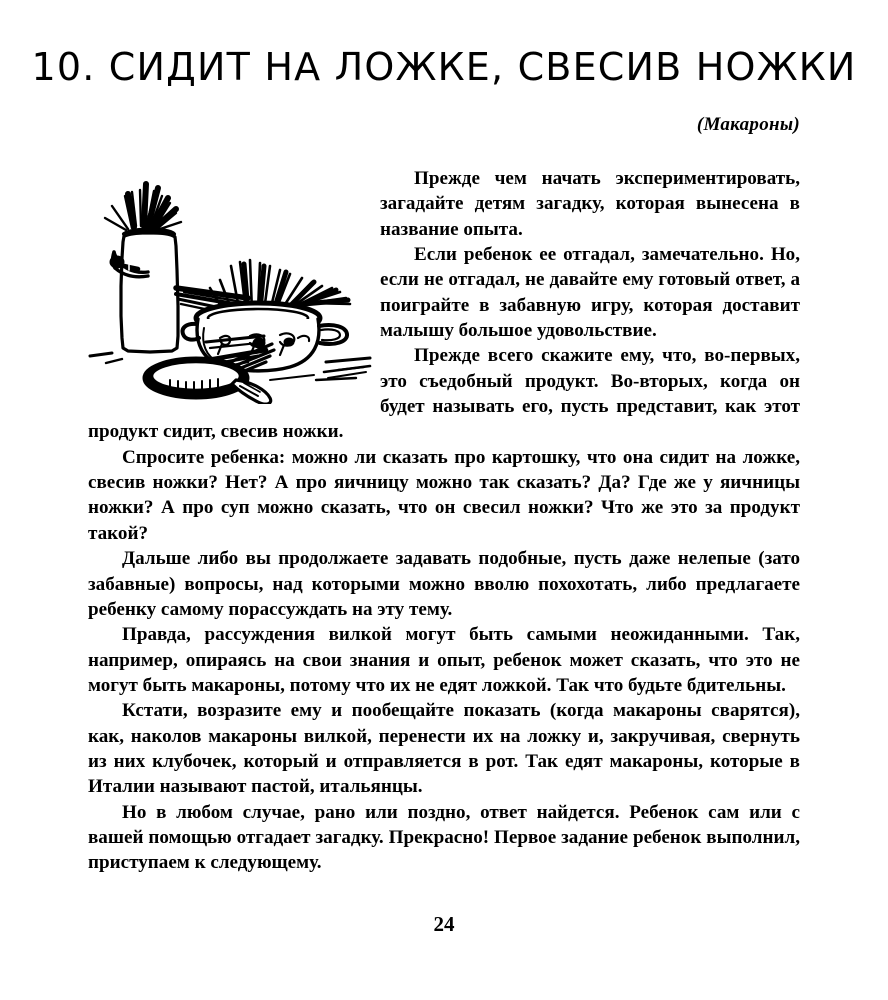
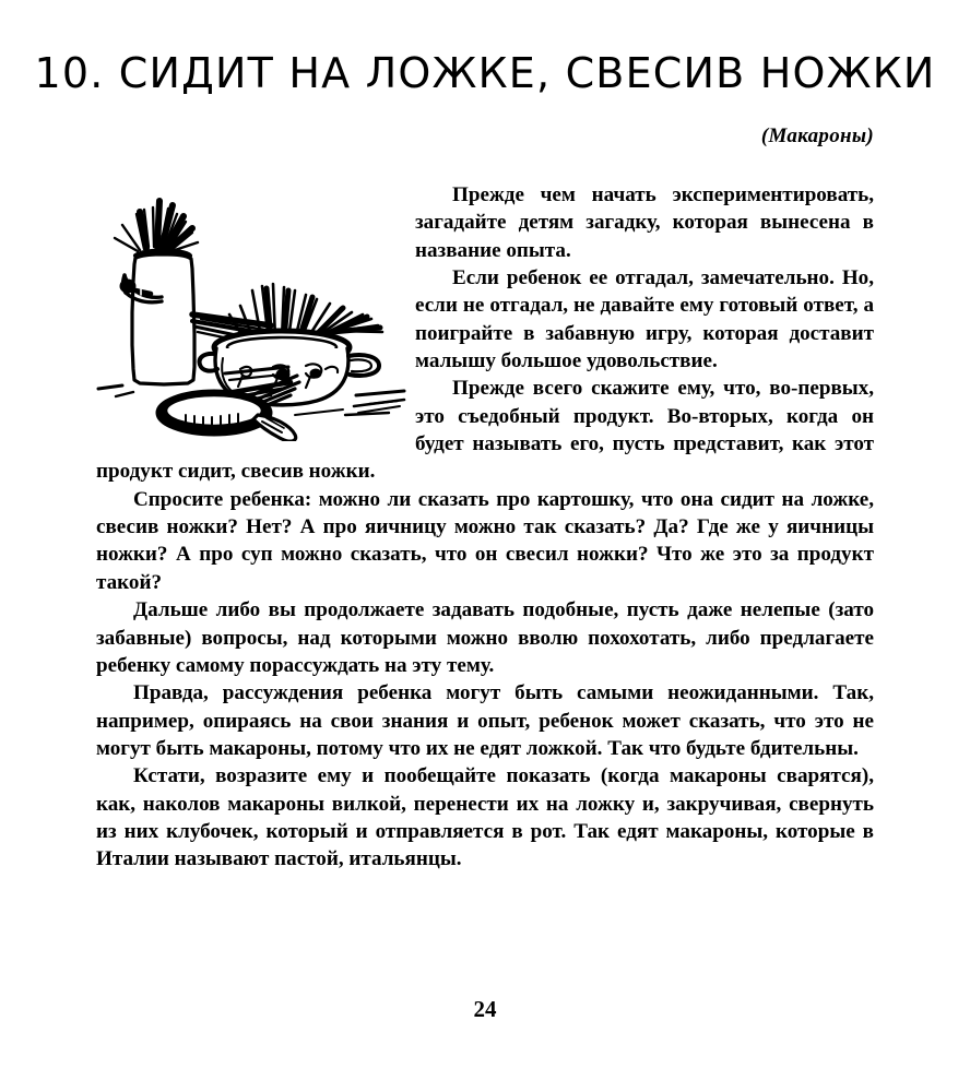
  10. СИДИТ НА ЛОЖКЕ, СВЕСИВ НОЖКИ
  (Макароны)
  Прежде чем начать экспериментировать, загадайте детям загадку, которая вынесена в название опыта.
  Если ребенок ее отгадал, замечательно. Но, если не отгадал, не давайте ему готовый ответ, а поиграйте в забавную игру, которая доставит малышу большое удовольствие.
  Прежде всего скажите ему, что, во-первых, это съедобный продукт. Во-вторых, когда он будет называть его, пусть представит, как этот продукт сидит, свесив ножки.
  Спросите ребенка: можно ли сказать про картошку, что она сидит на ложке, свесив ножки? Нет? А про яичницу можно так сказать? Да? Где же у яичницы ножки? А про суп можно сказать, что он свесил ножки? Что же это за продукт такой?
  Дальше либо вы продолжаете задавать подобные, пусть даже нелепые (зато забавные) вопросы, над которыми можно вволю похохотать, либо предлагаете ребенку самому порассуждать на эту тему.
- Правда, рассуждения вилкой могут быть самыми неожиданными. Так, например, опираясь на свои знания и опыт, ребенок может сказать, что это не могут быть макароны, потому что их не едят ложкой. Так что будьте бдительны.
+ Правда, рассуждения ребенка могут быть самыми неожиданными. Так, например, опираясь на свои знания и опыт, ребенок может сказать, что это не могут быть макароны, потому что их не едят ложкой. Так что будьте бдительны.
  Кстати, возразите ему и пообещайте показать (когда макароны сварятся), как, наколов макароны вилкой, перенести их на ложку и, закручивая, свернуть из них клубочек, который и отправляется в рот. Так едят макароны, которые в Италии называют пастой, итальянцы.
- Но в любом случае, рано или поздно, ответ найдется. Ребенок сам или с вашей помощью отгадает загадку. Прекрасно! Первое задание ребенок выполнил, приступаем к следующему.
  24
